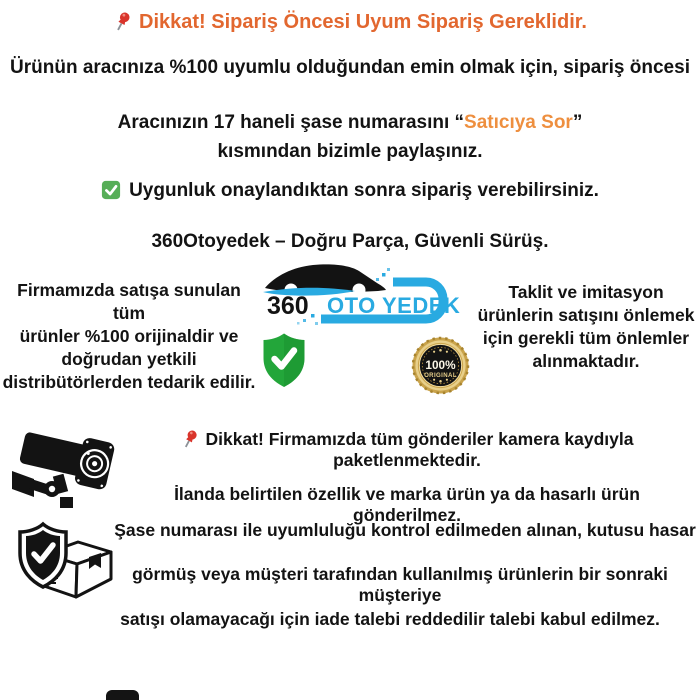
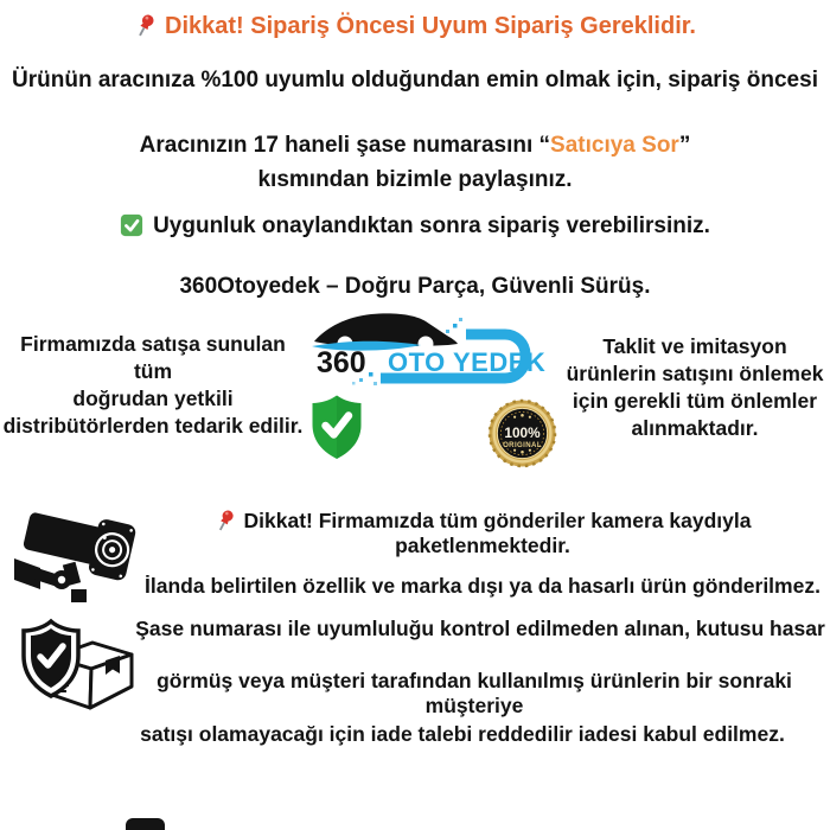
  Dikkat! Sipariş Öncesi Uyum Sipariş Gereklidir.
  Ürünün aracınıza %100 uyumlu olduğundan emin olmak için, sipariş öncesi
  Aracınızın 17 haneli şase numarasını “Satıcıya Sor” kısmından bizimle paylaşınız.
  Uygunluk onaylandıktan sonra sipariş verebilirsiniz.
  360Otoyedek – Doğru Parça, Güvenli Sürüş.
  Firmamızda satışa sunulan tüm
- ürünler %100 orijinaldir ve
  doğrudan yetkili
  distribütörlerden tedarik edilir.
  360
  OTO YEDEK
  100%
  Taklit ve imitasyon
  ürünlerin satışını önlemek
  için gerekli tüm önlemler
  alınmaktadır.
  Dikkat! Firmamızda tüm gönderiler kamera kaydıyla paketlenmektedir.
- İlanda belirtilen özellik ve marka ürün ya da hasarlı ürün gönderilmez.
+ İlanda belirtilen özellik ve marka dışı ya da hasarlı ürün gönderilmez.
  Şase numarası ile uyumluluğu kontrol edilmeden alınan, kutusu hasar
  görmüş veya müşteri tarafından kullanılmış ürünlerin bir sonraki müşteriye
- satışı olamayacağı için iade talebi reddedilir talebi kabul edilmez.
+ satışı olamayacağı için iade talebi reddedilir iadesi kabul edilmez.
